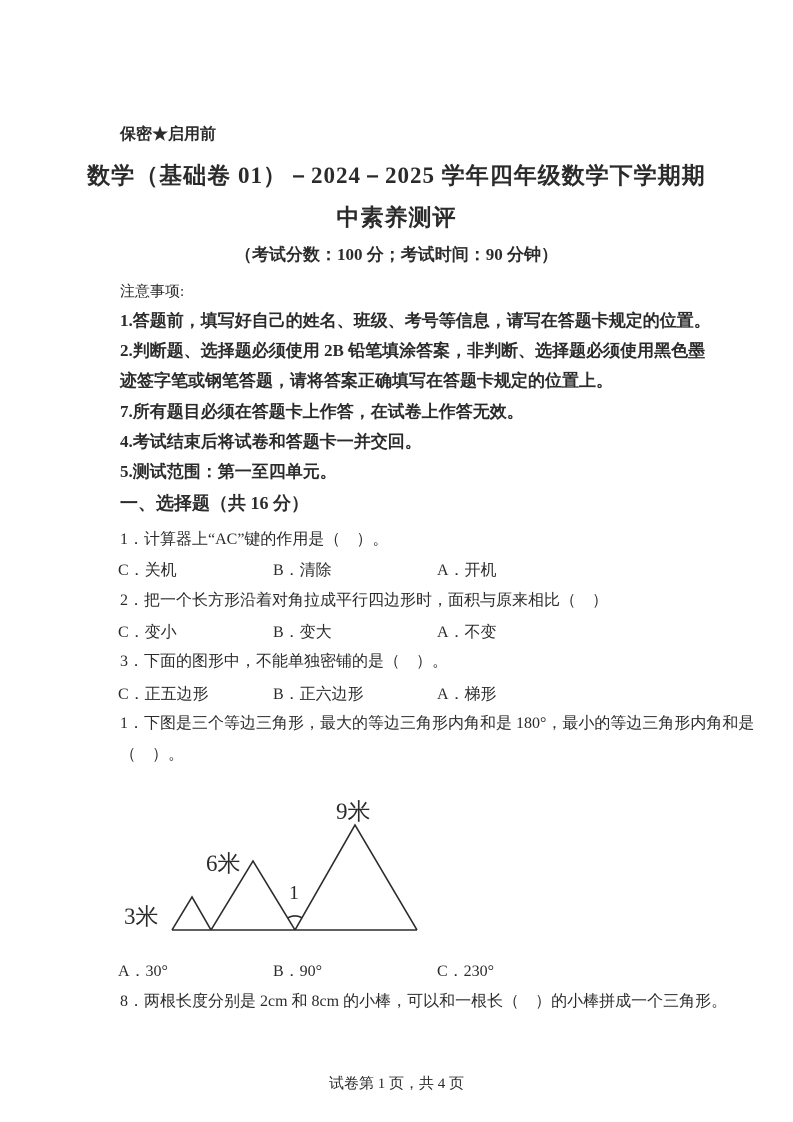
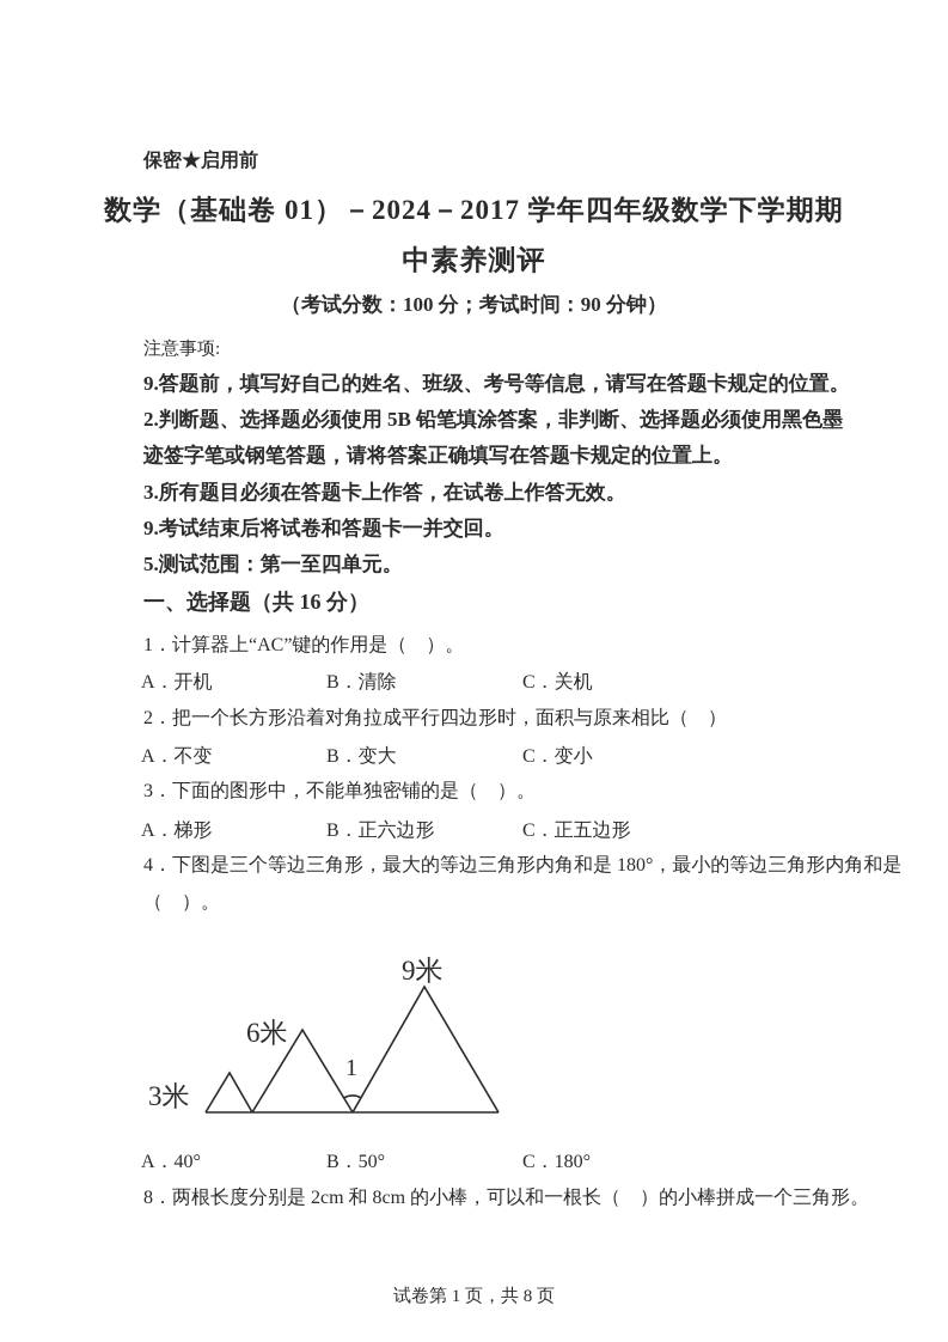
  保密★启用前
- 数学（基础卷 01）－2024－2025 学年四年级数学下学期期
+ 数学（基础卷 01）－2024－2017 学年四年级数学下学期期
  中素养测评
  （考试分数：100 分；考试时间：90 分钟）
  注意事项:
- 1.答题前，填写好自己的姓名、班级、考号等信息，请写在答题卡规定的位置。
+ 9.答题前，填写好自己的姓名、班级、考号等信息，请写在答题卡规定的位置。
- 2.判断题、选择题必须使用 2B 铅笔填涂答案，非判断、选择题必须使用黑色墨
+ 2.判断题、选择题必须使用 5B 铅笔填涂答案，非判断、选择题必须使用黑色墨
  迹签字笔或钢笔答题，请将答案正确填写在答题卡规定的位置上。
- 7.所有题目必须在答题卡上作答，在试卷上作答无效。
+ 3.所有题目必须在答题卡上作答，在试卷上作答无效。
- 4.考试结束后将试卷和答题卡一并交回。
+ 9.考试结束后将试卷和答题卡一并交回。
  5.测试范围：第一至四单元。
  一、选择题（共 16 分）
  1．计算器上“AC”键的作用是（ ）。
- C．关机
+ A．开机
  B．清除
- A．开机
+ C．关机
  2．把一个长方形沿着对角拉成平行四边形时，面积与原来相比（ ）
- C．变小
+ A．不变
  B．变大
- A．不变
+ C．变小
  3．下面的图形中，不能单独密铺的是（ ）。
- C．正五边形
+ A．梯形
  B．正六边形
- A．梯形
+ C．正五边形
- 1．下图是三个等边三角形，最大的等边三角形内角和是 180°，最小的等边三角形内角和是
+ 4．下图是三个等边三角形，最大的等边三角形内角和是 180°，最小的等边三角形内角和是
  （ ）。
  3米
  6米
  9米
  1
- A．30°
+ A．40°
- B．90°
+ B．50°
- C．230°
+ C．180°
  8．两根长度分别是 2cm 和 8cm 的小棒，可以和一根长（ ）的小棒拼成一个三角形。
- 试卷第 1 页，共 4 页
+ 试卷第 1 页，共 8 页
